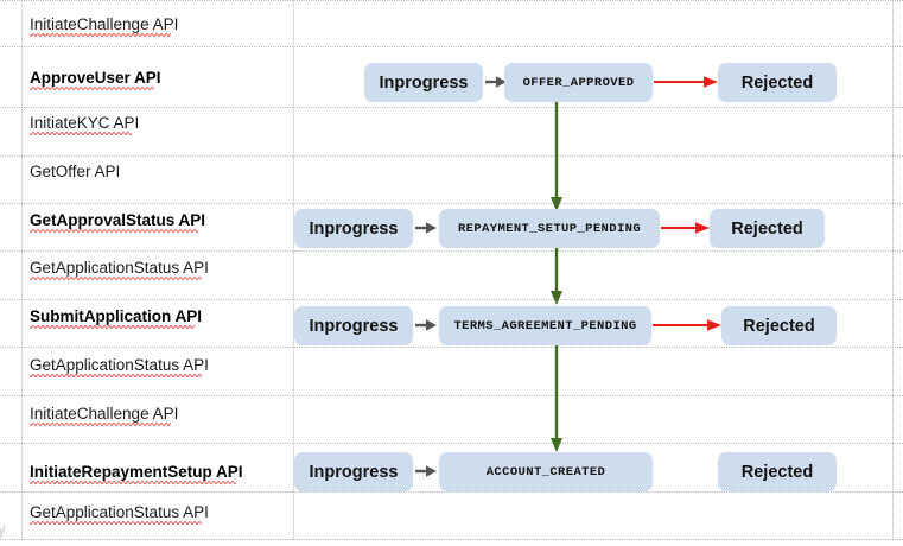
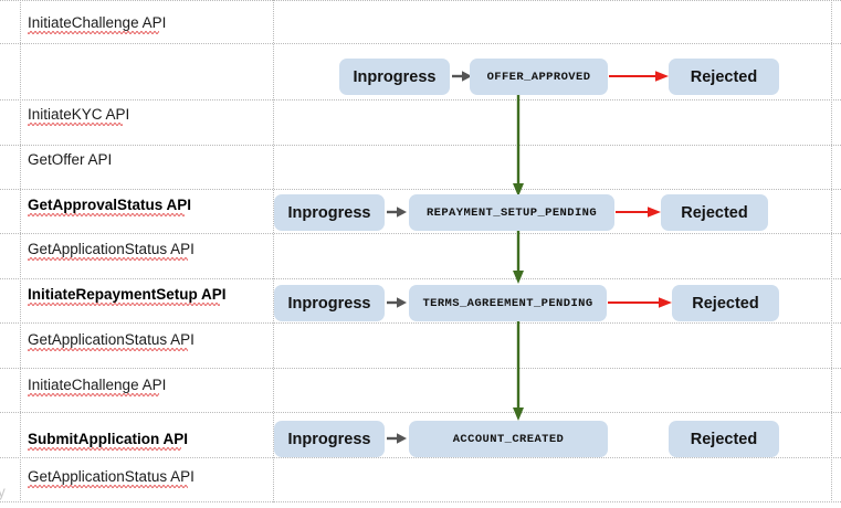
  InitiateChallenge API
- ApproveUser API
  InitiateKYC API
  GetOffer API
  GetApprovalStatus API
  GetApplicationStatus API
- SubmitApplication API
+ InitiateRepaymentSetup API
  GetApplicationStatus API
  InitiateChallenge API
- InitiateRepaymentSetup API
+ SubmitApplication API
  GetApplicationStatus API
  y
  Inprogress
  OFFER_APPROVED
  Rejected
  Inprogress
  REPAYMENT_SETUP_PENDING
  Rejected
  Inprogress
  TERMS_AGREEMENT_PENDING
  Rejected
  Inprogress
  ACCOUNT_CREATED
  Rejected
